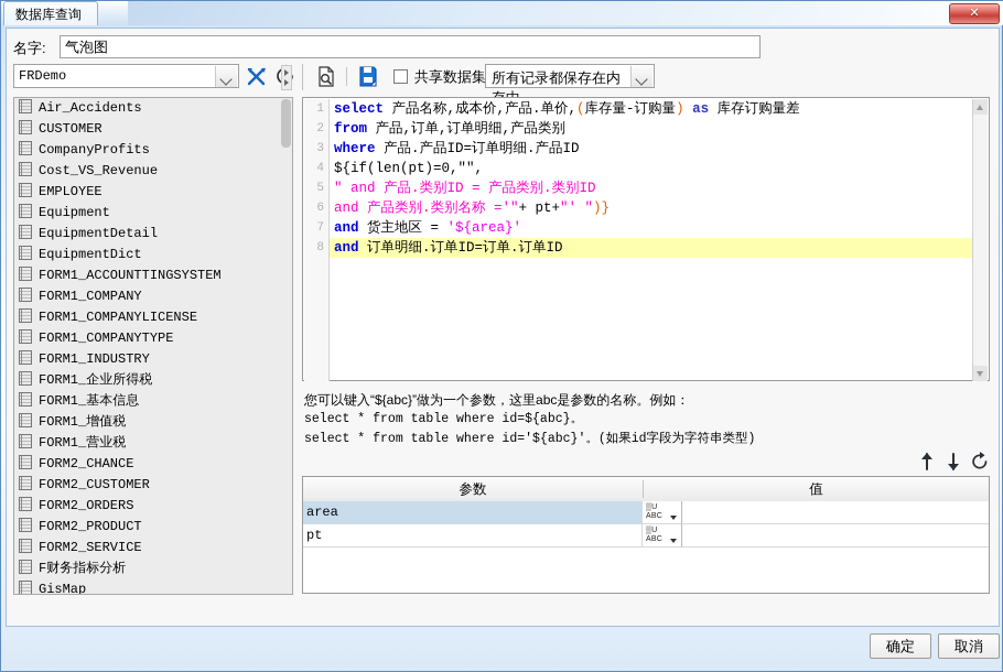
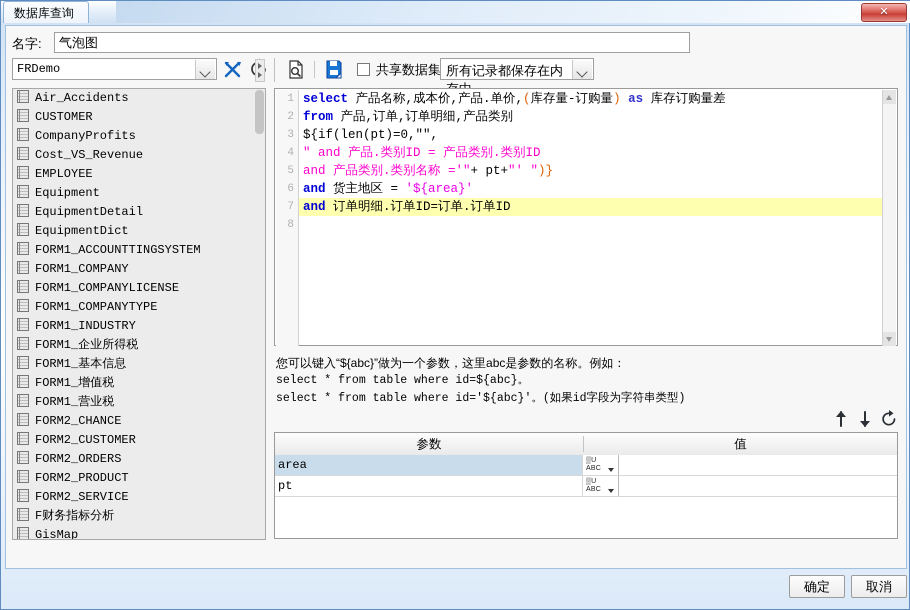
  数据库查询
  ✕
  名字:
  气泡图
  FRDemo
  共享数据集
  所有记录都保存在内
  Air_Accidents
  CUSTOMER
  CompanyProfits
  Cost_VS_Revenue
  EMPLOYEE
  Equipment
  EquipmentDetail
  EquipmentDict
  FORM1_ACCOUNTTINGSYSTEM
  FORM1_COMPANY
  FORM1_COMPANYLICENSE
  FORM1_COMPANYTYPE
  FORM1_INDUSTRY
  FORM1_企业所得税
  FORM1_基本信息
  FORM1_增值税
  FORM1_营业税
  FORM2_CHANCE
  FORM2_CUSTOMER
  FORM2_ORDERS
  FORM2_PRODUCT
  FORM2_SERVICE
  F财务指标分析
  GisMap
  1
  2
  3
  4
  5
  6
  7
  8
  select 产品名称,成本价,产品.单价,(库存量-订购量) as 库存订购量差
  from 产品,订单,订单明细,产品类别
- where 产品.产品ID=订单明细.产品ID
  ${if(len(pt)=0,"",
  " and 产品.类别ID = 产品类别.类别ID
  and 产品类别.类别名称 ='"+ pt+"' ")}
  and 货主地区 = '${area}'
  and 订单明细.订单ID=订单.订单ID
  您可以键入“${abc}”做为一个参数，这里abc是参数的名称。例如：
  select * from table where id=${abc}。
  select * from table where id='${abc}'。(如果id字段为字符串类型)
  参数
  值
  area
  pt
  确定
  取消
